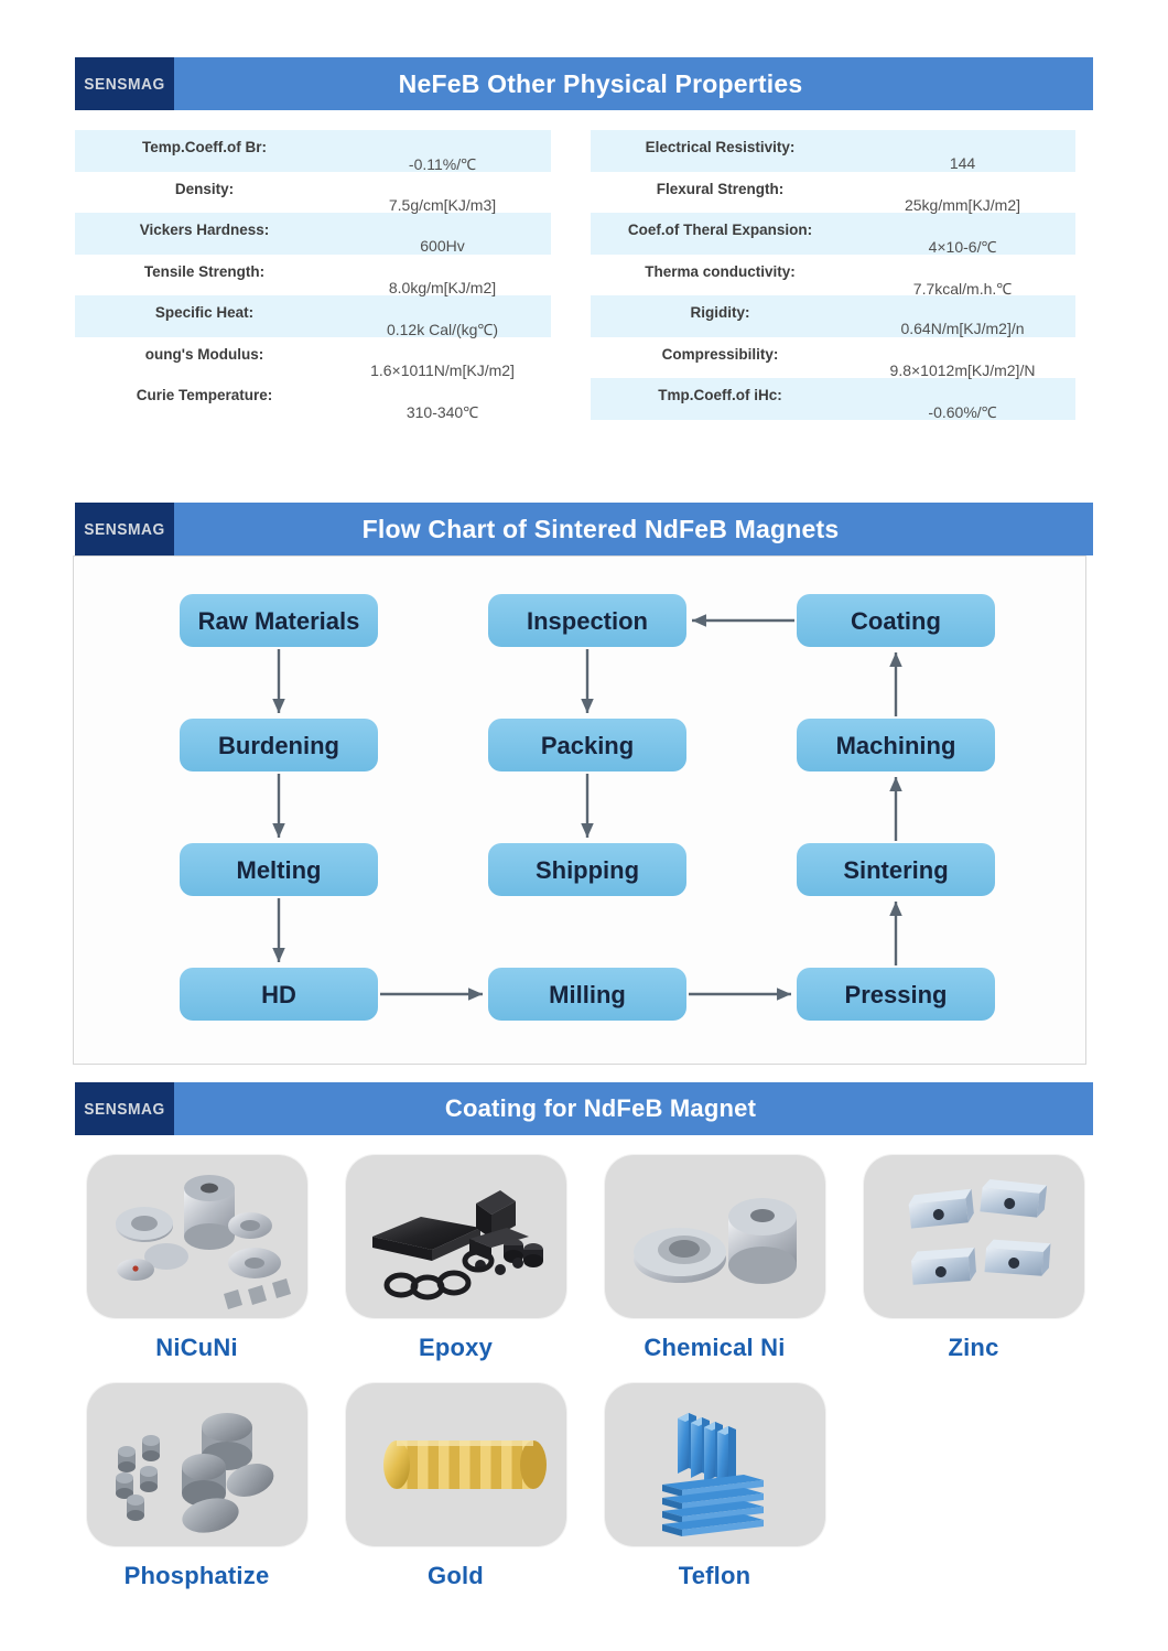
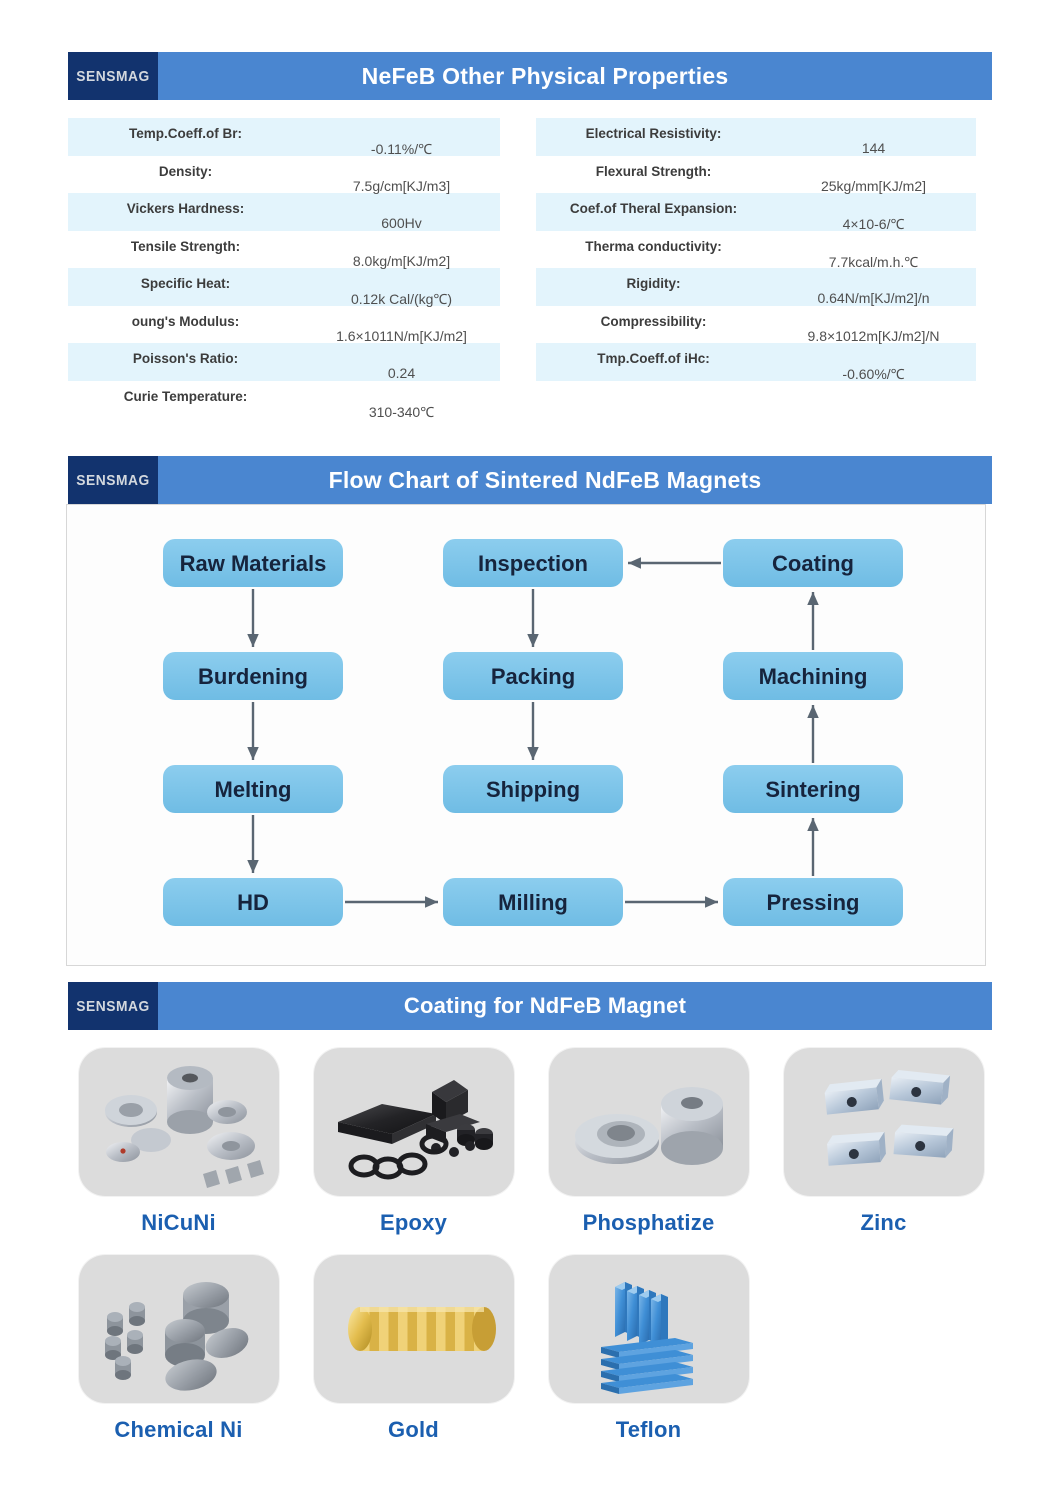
  SENSMAG
  NeFeB Other Physical Properties
  Temp.Coeff.of Br:
  -0.11%/℃
  Density:
  7.5g/cm[KJ/m3]
  Vickers Hardness:
  600Hv
  Tensile Strength:
  8.0kg/m[KJ/m2]
  Specific Heat:
  0.12k Cal/(kg℃)
  oung's Modulus:
  1.6×1011N/m[KJ/m2]
+ Poisson's Ratio:
+ 0.24
  Curie Temperature:
  310-340℃
  Electrical Resistivity:
  144
  Flexural Strength:
  25kg/mm[KJ/m2]
  Coef.of Theral Expansion:
  4×10-6/℃
  Therma conductivity:
  7.7kcal/m.h.℃
  Rigidity:
  0.64N/m[KJ/m2]/n
  Compressibility:
  9.8×1012m[KJ/m2]/N
  Tmp.Coeff.of iHc:
  -0.60%/℃
  SENSMAG
  Flow Chart of Sintered NdFeB Magnets
  Raw Materials
  Burdening
  Melting
  HD
  Inspection
  Packing
  Shipping
  Milling
  Coating
  Machining
  Sintering
  Pressing
  SENSMAG
  Coating for NdFeB Magnet
  NiCuNi
  Epoxy
- Chemical Ni
+ Phosphatize
  Zinc
- Phosphatize
+ Chemical Ni
  Gold
  Teflon
